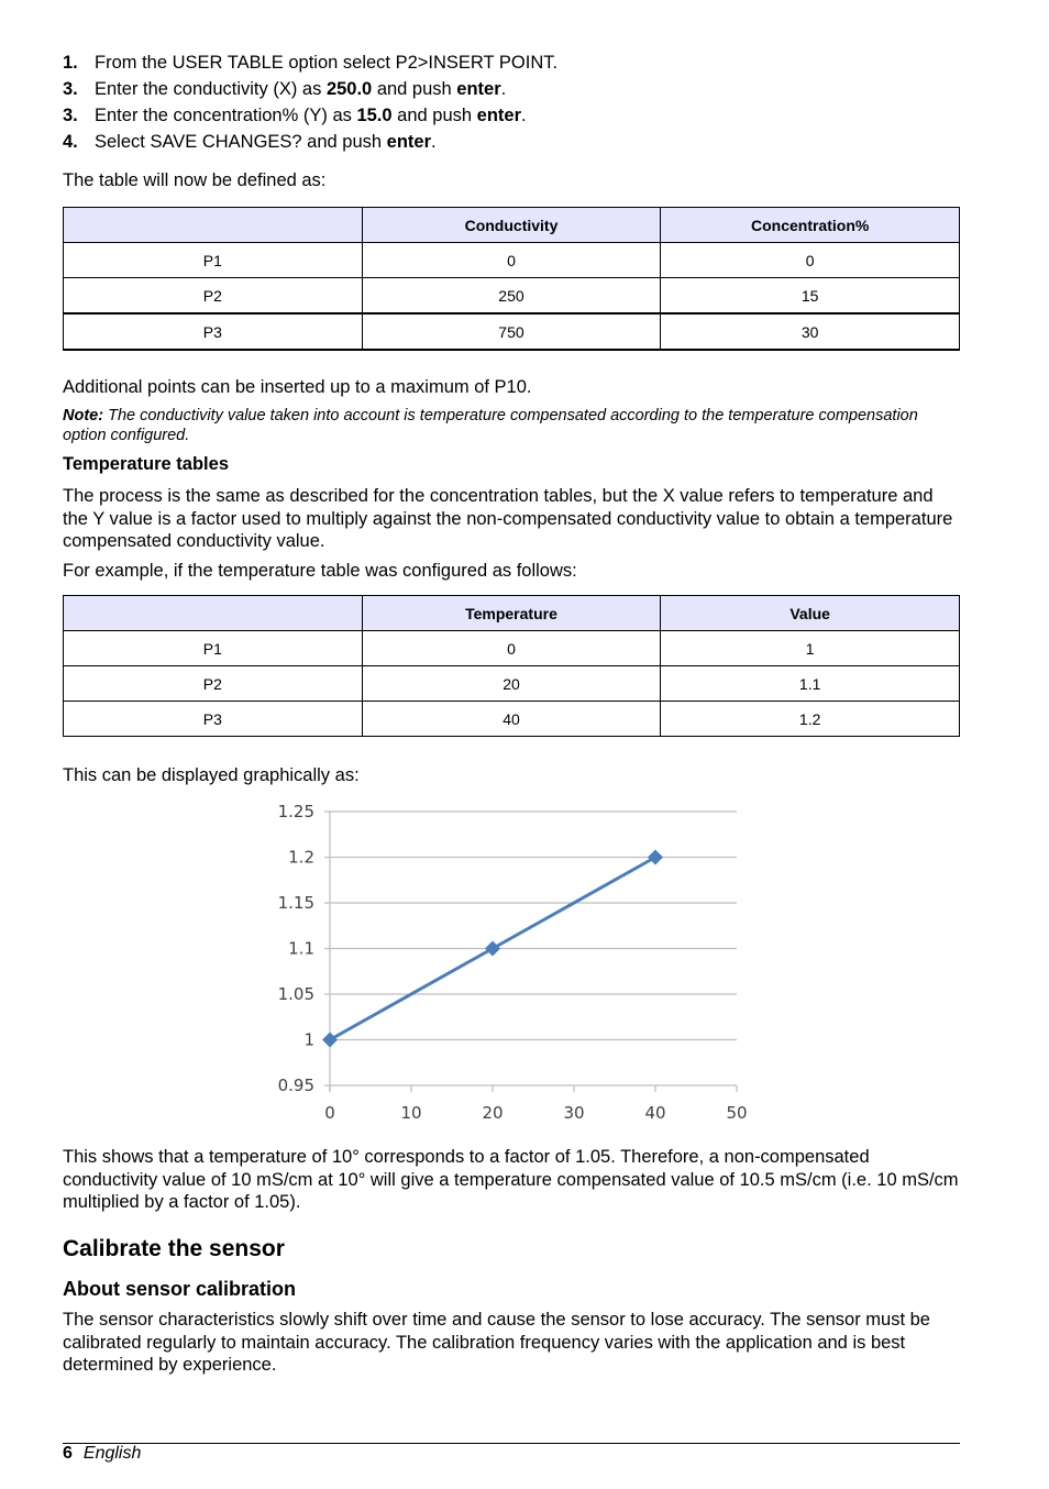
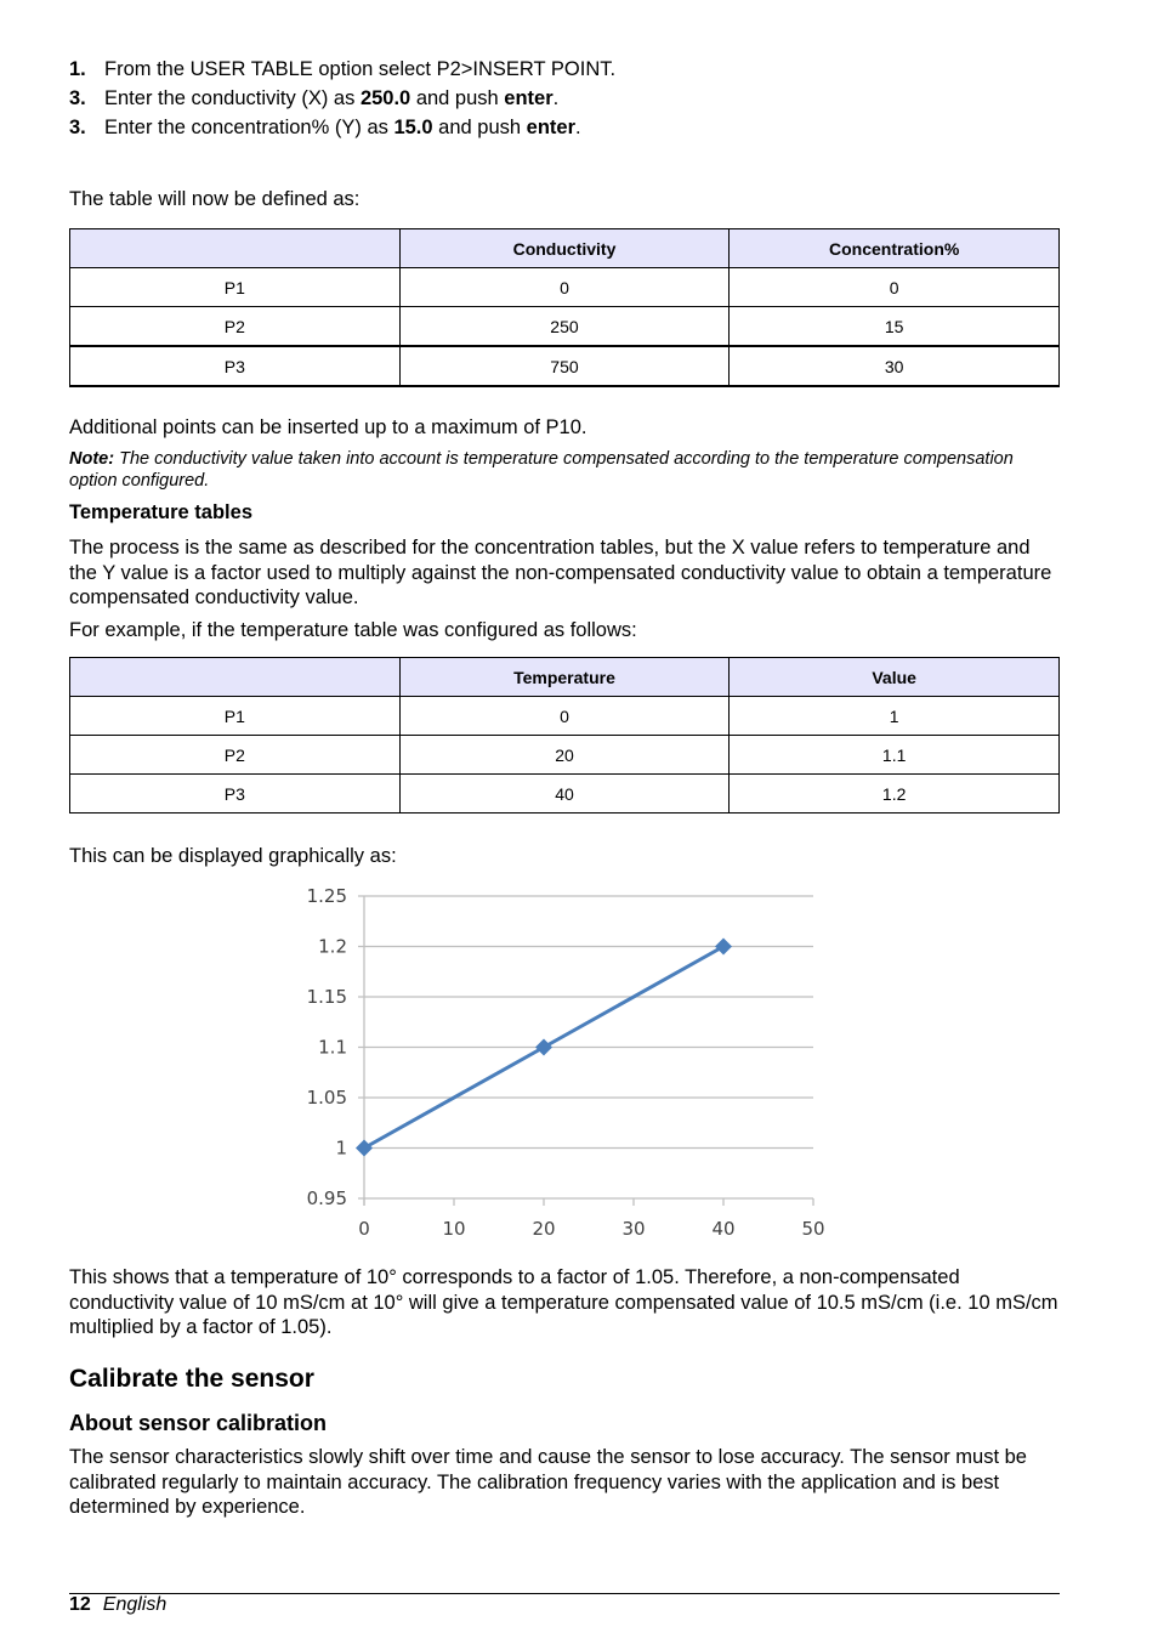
  1. From the USER TABLE option select P2>INSERT POINT.
  3. Enter the conductivity (X) as 250.0 and push enter.
  3. Enter the concentration% (Y) as 15.0 and push enter.
- 4. Select SAVE CHANGES? and push enter.
  The table will now be defined as:
  	Conductivity	Concentration%
  P1	0	0
  P2	250	15
  P3	750	30
  Additional points can be inserted up to a maximum of P10.
  Note: The conductivity value taken into account is temperature compensated according to the temperature compensation option configured.
  Temperature tables
  The process is the same as described for the concentration tables, but the X value refers to temperature and the Y value is a factor used to multiply against the non-compensated conductivity value to obtain a temperature compensated conductivity value.
  For example, if the temperature table was configured as follows:
  	Temperature	Value
  P1	0	1
  P2	20	1.1
  P3	40	1.2
  This can be displayed graphically as:
  0.95
  1
  1.05
  1.1
  1.15
  1.2
  1.25
  0
  10
  20
  30
  40
  50
  This shows that a temperature of 10° corresponds to a factor of 1.05. Therefore, a non-compensated conductivity value of 10 mS/cm at 10° will give a temperature compensated value of 10.5 mS/cm (i.e. 10 mS/cm multiplied by a factor of 1.05).
  Calibrate the sensor
  About sensor calibration
  The sensor characteristics slowly shift over time and cause the sensor to lose accuracy. The sensor must be calibrated regularly to maintain accuracy. The calibration frequency varies with the application and is best determined by experience.
- 6 English
+ 12 English
